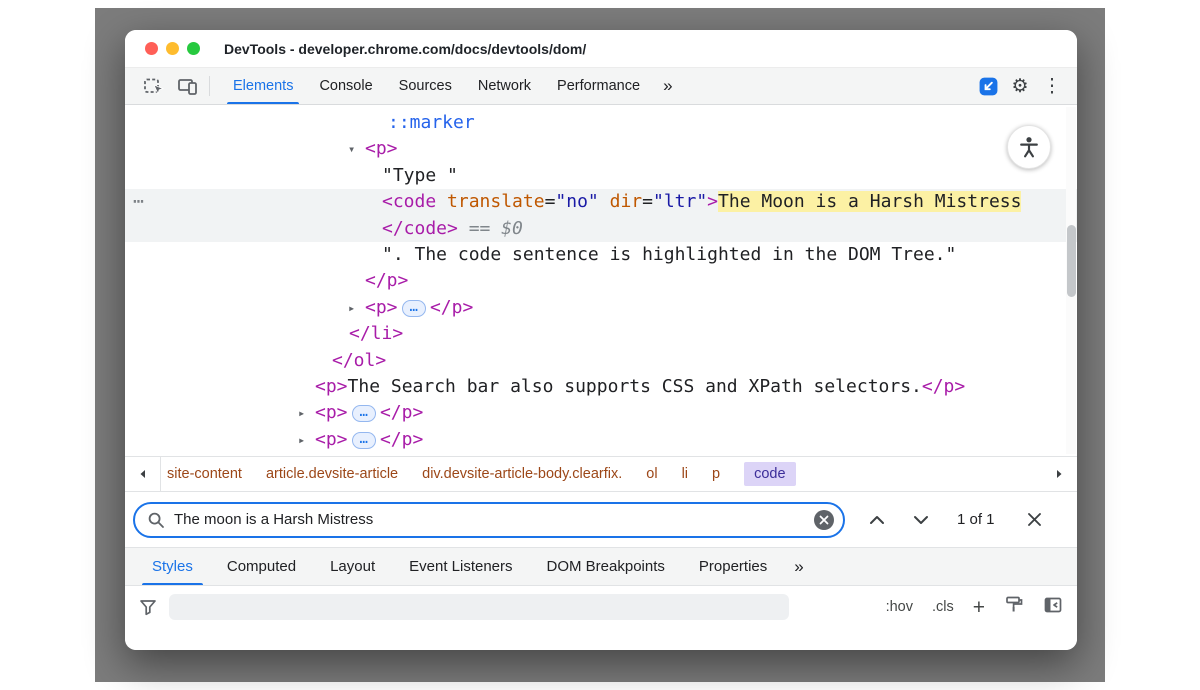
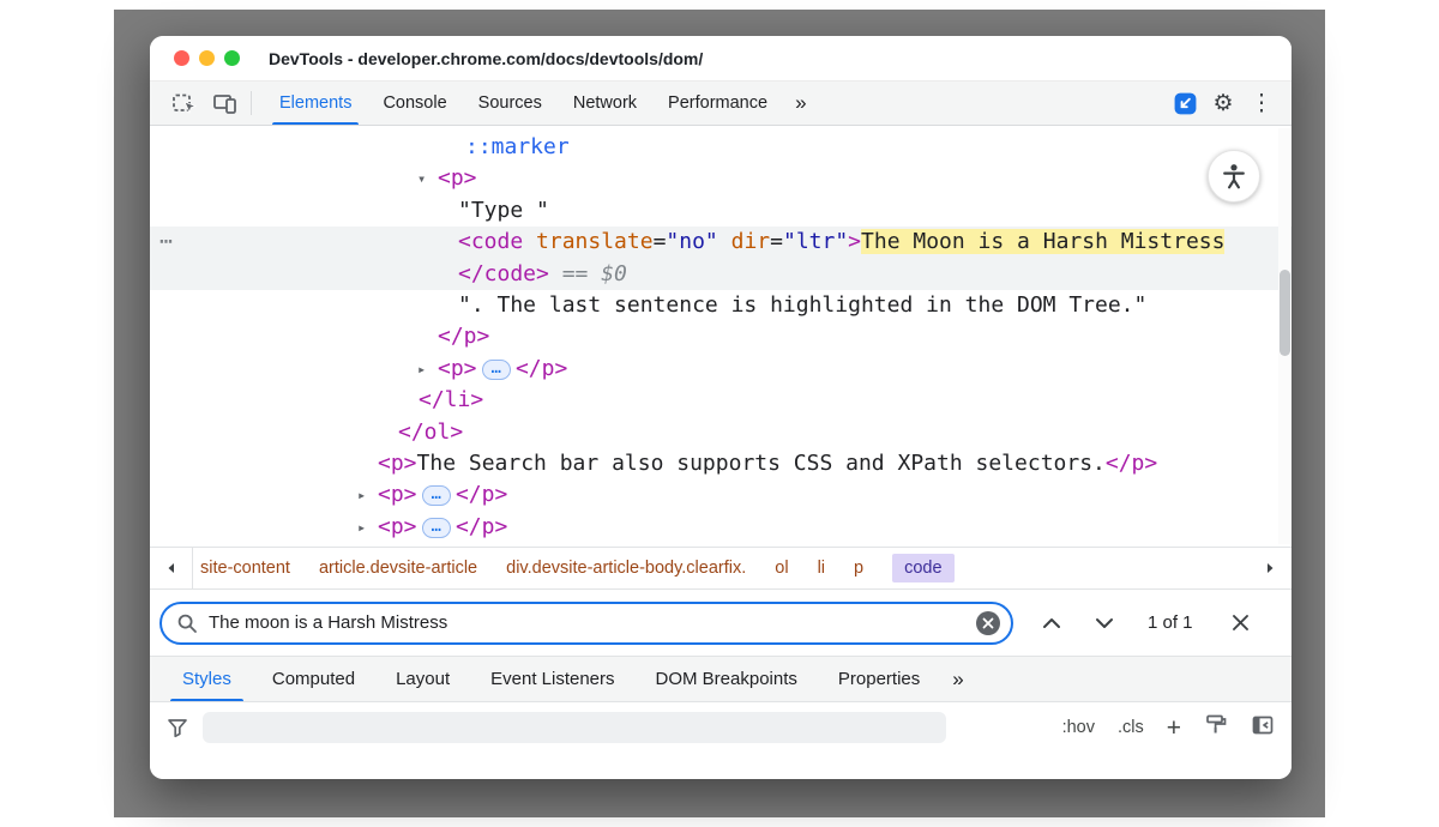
  DevTools - developer.chrome.com/docs/devtools/dom/
  Elements
  Console
  Sources
  Network
  Performance
  »
  ⚙
  ⋮
  ::marker
  ▾
  <p>
  "Type "
  ⋯
  <code translate="no" dir="ltr">The Moon is a Harsh Mistress
  </code> == $0
- ". The code sentence is highlighted in the DOM Tree."
+ ". The last sentence is highlighted in the DOM Tree."
  </p>
  ▸
  <p> … </p>
  </li>
  </ol>
  <p>The Search bar also supports CSS and XPath selectors.</p>
  ▸
  <p> … </p>
  ▸
  <p> … </p>
  site-content
  article.devsite-article
  div.devsite-article-body.clearfix.
  ol
  li
  p
  code
  The moon is a Harsh Mistress
  1 of 1
  Styles
  Computed
  Layout
  Event Listeners
  DOM Breakpoints
  Properties
  »
  :hov
  .cls
  +
